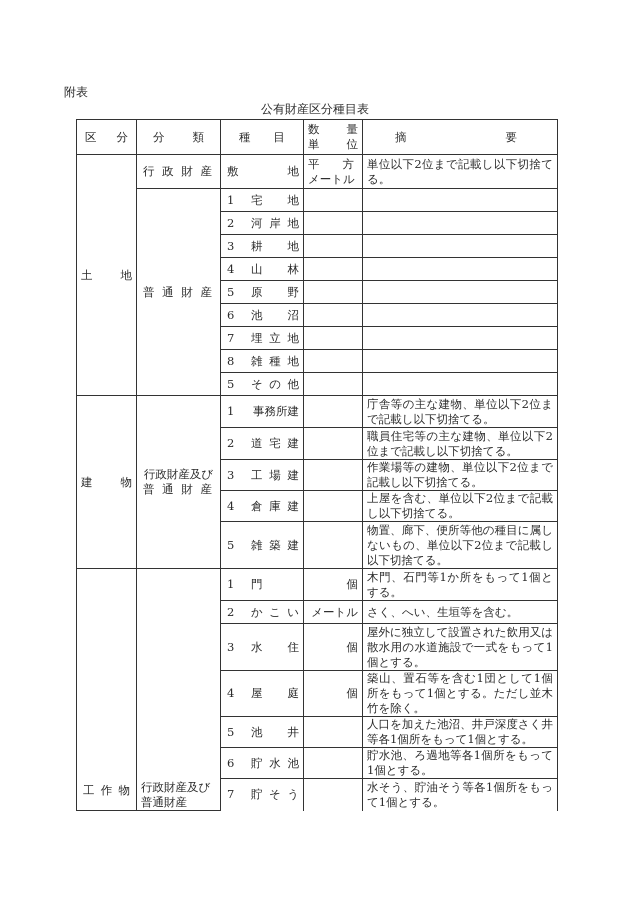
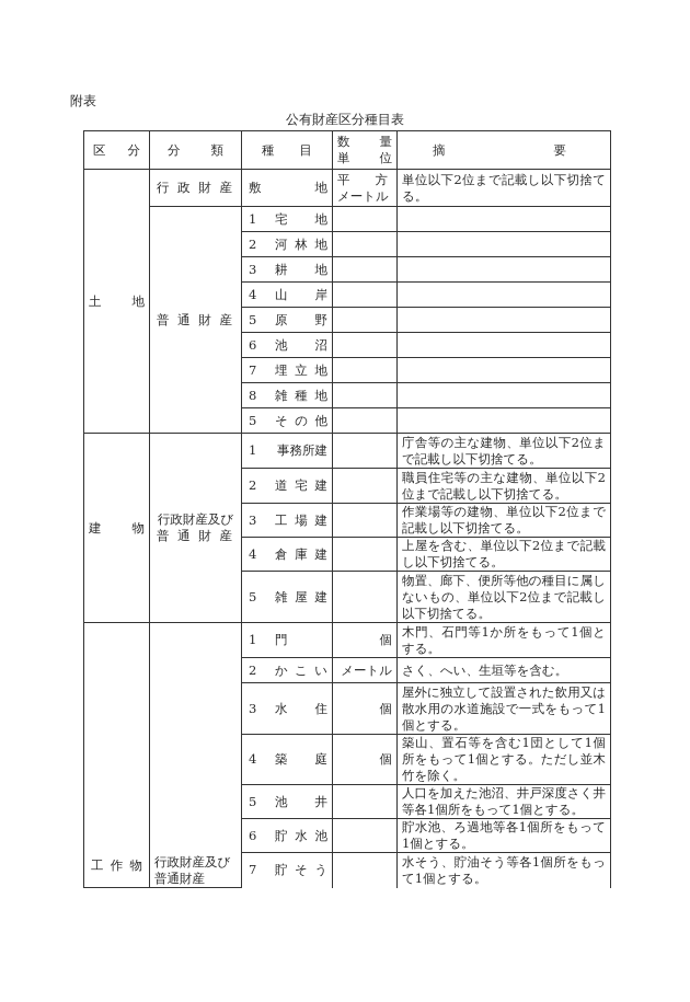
  附表
  公有財産区分種目表
  区 分	分 類	種 目	数 量 単 位	摘 要
  土 地	行 政 財 産	敷 地	平 方メートル	単位以下2位まで記載し以下切捨てる。
  普 通 財 産	1 宅 地
- 2 河 岸 地
+ 2 河 林 地
  3 耕 地
- 4 山 林
+ 4 山 岸
  5 原 野
  6 池 沼
  7 埋 立 地
  8 雑 種 地
  5 そ の 他
  建 物	行政財産及び 普 通 財 産	1 事務所建		庁舎等の主な建物、単位以下2位まで記載し以下切捨てる。
  2 道 宅 建		職員住宅等の主な建物、単位以下2位まで記載し以下切捨てる。
  3 工 場 建		作業場等の建物、単位以下2位まで記載し以下切捨てる。
  4 倉 庫 建		上屋を含む、単位以下2位まで記載し以下切捨てる。
- 5 雑 築 建		物置、廊下、便所等他の種目に属しないもの、単位以下2位まで記載し以下切捨てる。
+ 5 雑 屋 建		物置、廊下、便所等他の種目に属しないもの、単位以下2位まで記載し以下切捨てる。
  工 作 物	行政財産及び 普通財産	1 門	個	木門、石門等1か所をもって1個とする。
  2 か こ い	メートル	さく、へい、生垣等を含む。
  3 水 住	個	屋外に独立して設置された飲用又は散水用の水道施設で一式をもって1個とする。
- 4 屋 庭	個	築山、置石等を含む1団として1個所をもって1個とする。ただし並木竹を除く。
+ 4 築 庭	個	築山、置石等を含む1団として1個所をもって1個とする。ただし並木竹を除く。
  5 池 井		人口を加えた池沼、井戸深度さく井等各1個所をもって1個とする。
  6 貯 水 池		貯水池、ろ過地等各1個所をもって1個とする。
  7 貯 そ う		水そう、貯油そう等各1個所をもって1個とする。
